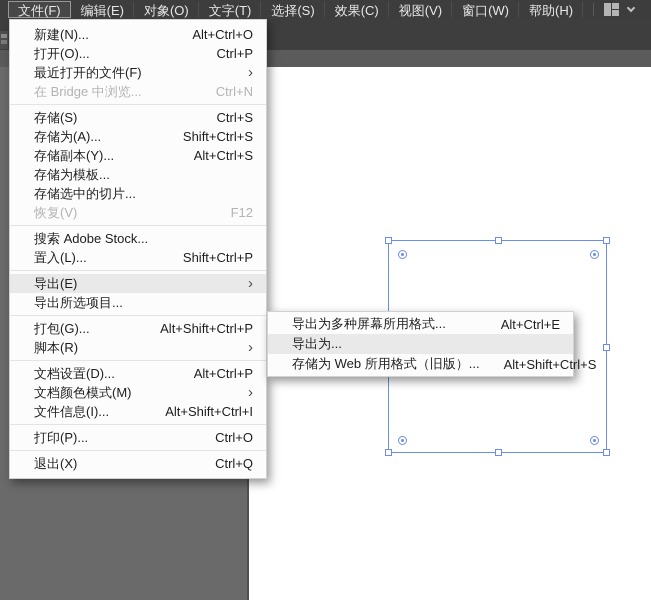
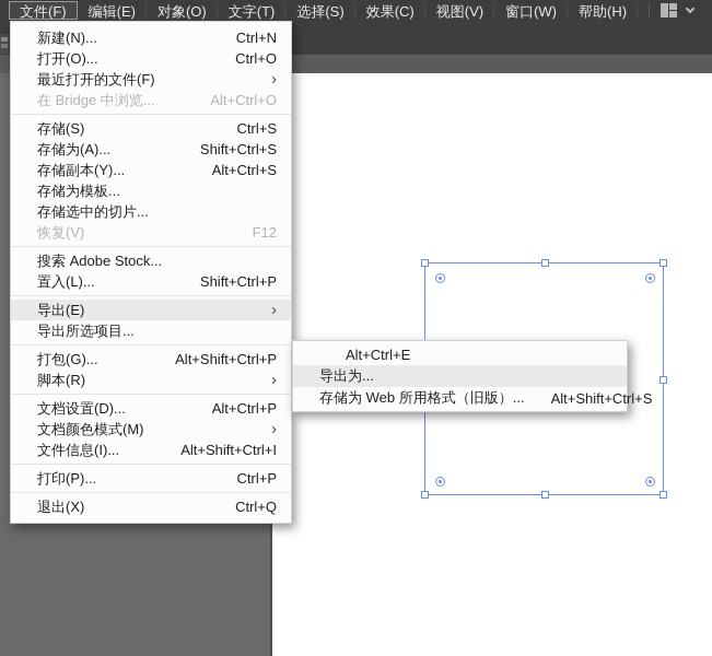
  文件(F)
  编辑(E)
  对象(O)
  文字(T)
  选择(S)
  效果(C)
  视图(V)
  窗口(W)
  帮助(H)
  新建(N)...
- Alt+Ctrl+O
+ Ctrl+N
  打开(O)...
- Ctrl+P
+ Ctrl+O
  最近打开的文件(F)
  ›
  在 Bridge 中浏览...
- Ctrl+N
+ Alt+Ctrl+O
  存储(S)
  Ctrl+S
  存储为(A)...
  Shift+Ctrl+S
  存储副本(Y)...
  Alt+Ctrl+S
  存储为模板...
  存储选中的切片...
  恢复(V)
  F12
  搜索 Adobe Stock...
  置入(L)...
  Shift+Ctrl+P
  导出(E)
  ›
  导出所选项目...
  打包(G)...
  Alt+Shift+Ctrl+P
  脚本(R)
  ›
  文档设置(D)...
  Alt+Ctrl+P
  文档颜色模式(M)
  ›
  文件信息(I)...
  Alt+Shift+Ctrl+I
  打印(P)...
- Ctrl+O
+ Ctrl+P
  退出(X)
  Ctrl+Q
- 导出为多种屏幕所用格式...
  Alt+Ctrl+E
  导出为...
  存储为 Web 所用格式（旧版）...
  Alt+Shift+Ctrl+S
